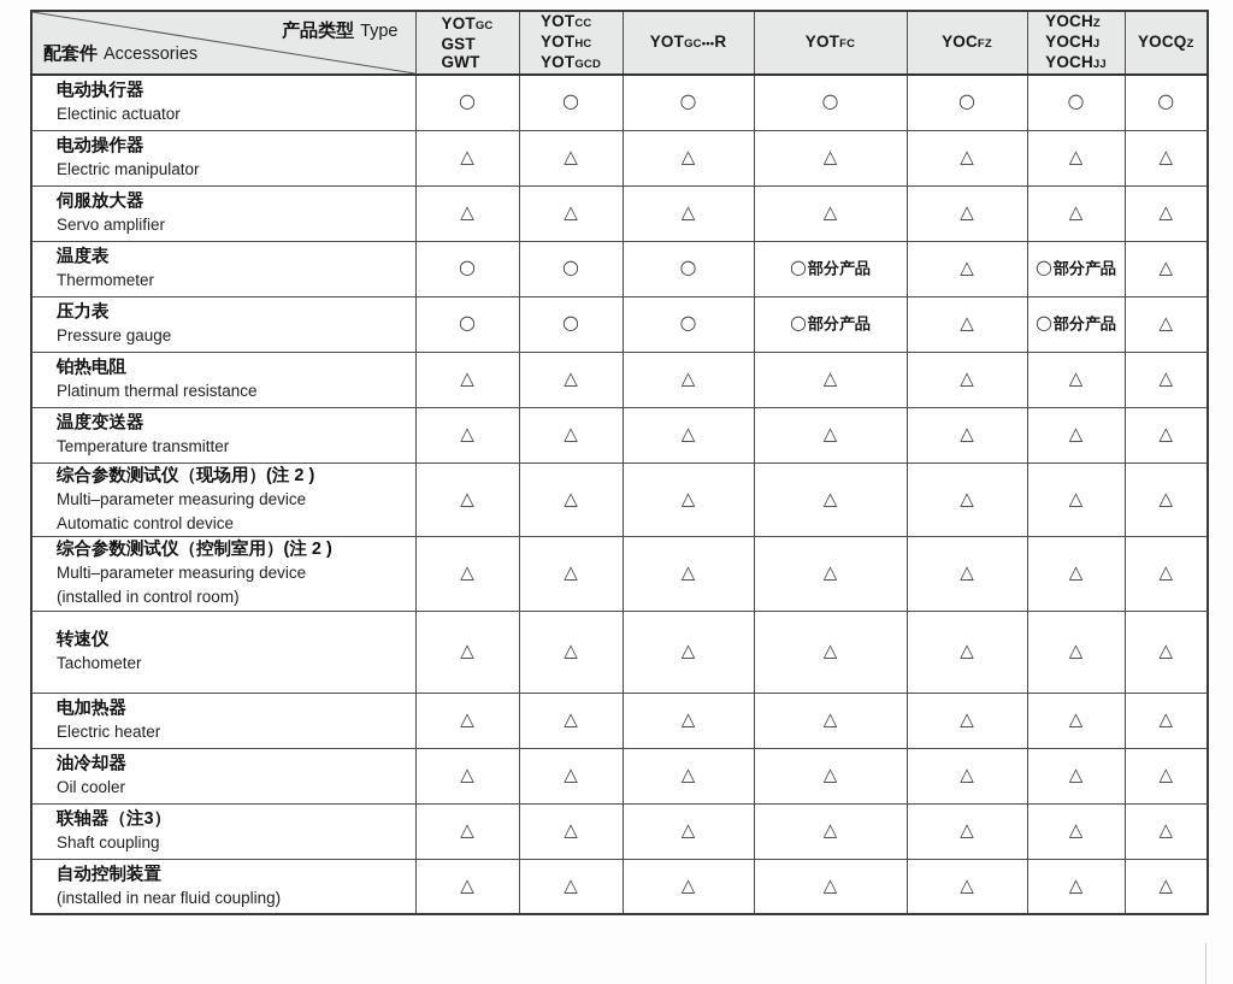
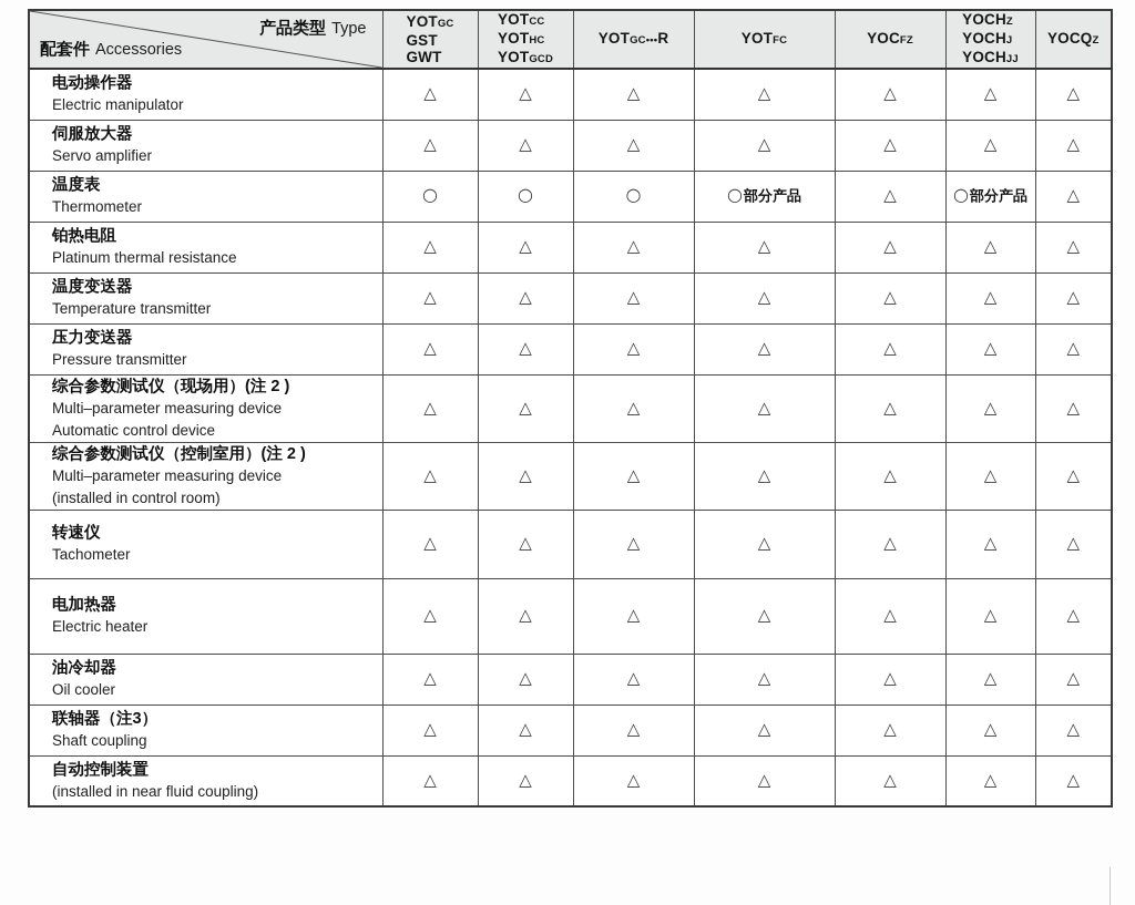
  产品类型 Type 配套件 Accessories	YOTGCGSTGWT	YOTCCYOTHCYOTGCD	YOTGC•••R	YOTFC	YOCFZ	YOCHZYOCHJYOCHJJ	YOCQZ
- 电动执行器Electinic actuator	○	○	○	○	○	○	○
  电动操作器Electric manipulator	△	△	△	△	△	△	△
  伺服放大器Servo amplifier	△	△	△	△	△	△	△
  温度表Thermometer	○	○	○	○部分产品	△	○部分产品	△
- 压力表Pressure gauge	○	○	○	○部分产品	△	○部分产品	△
  铂热电阻Platinum thermal resistance	△	△	△	△	△	△	△
  温度变送器Temperature transmitter	△	△	△	△	△	△	△
+ 压力变送器Pressure transmitter	△	△	△	△	△	△	△
  综合参数测试仪（现场用）(注 2 )Multi–parameter measuring deviceAutomatic control device	△	△	△	△	△	△	△
  综合参数测试仪（控制室用）(注 2 )Multi–parameter measuring device(installed in control room)	△	△	△	△	△	△	△
  转速仪Tachometer	△	△	△	△	△	△	△
  电加热器Electric heater	△	△	△	△	△	△	△
  油冷却器Oil cooler	△	△	△	△	△	△	△
  联轴器（注3）Shaft coupling	△	△	△	△	△	△	△
  自动控制装置(installed in near fluid coupling)	△	△	△	△	△	△	△
